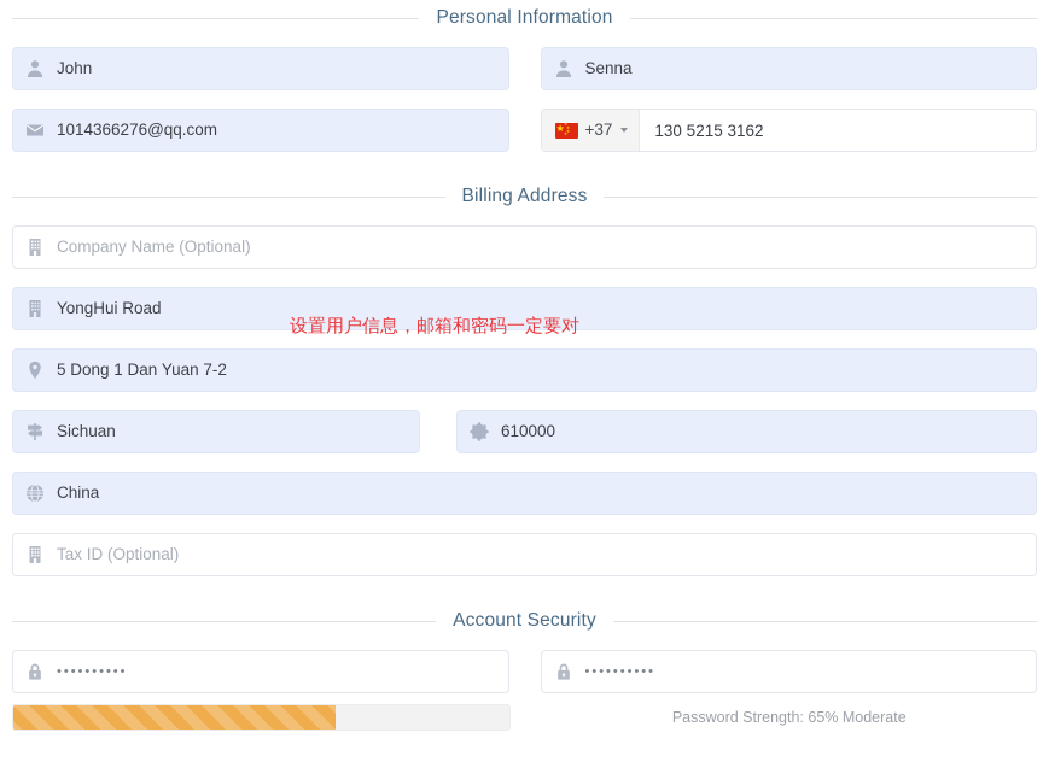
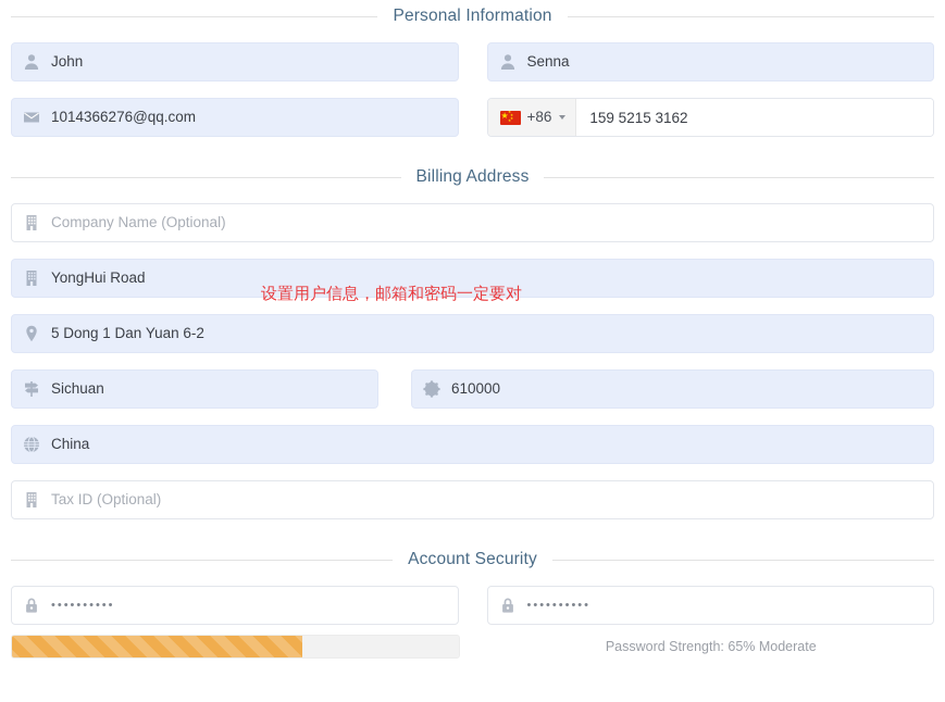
  Personal Information
  John
  Senna
  1014366276@qq.com
  ★
- +37
+ +86
- 130 5215 3162
+ 159 5215 3162
  Billing Address
  Company Name (Optional)
  YongHui Road
- 5 Dong 1 Dan Yuan 7-2
+ 5 Dong 1 Dan Yuan 6-2
  Sichuan
  610000
  China
  Tax ID (Optional)
  Account Security
  ••••••••••
  ••••••••••
  Password Strength: 65% Moderate
  设置用户信息，邮箱和密码一定要对
